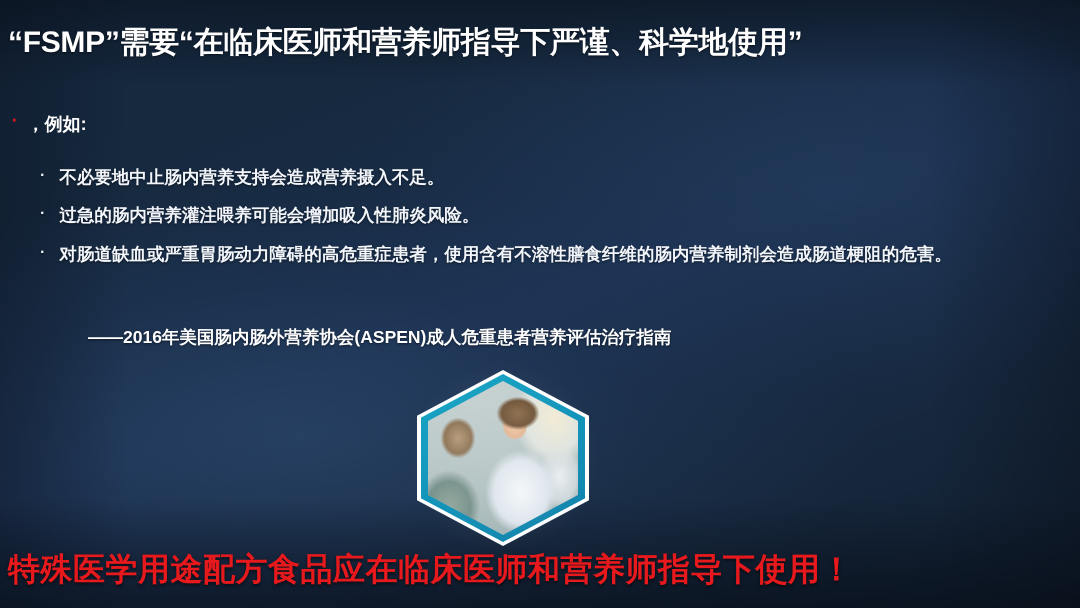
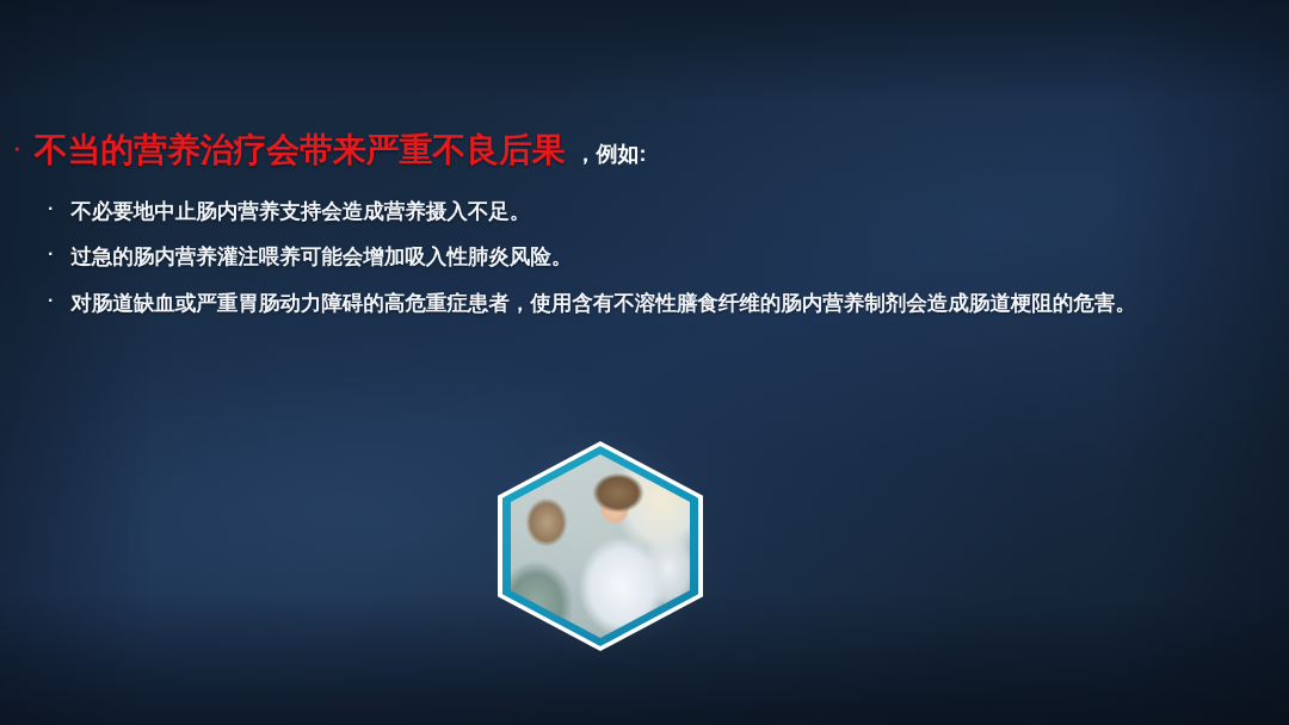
- “FSMP”需要“在临床医师和营养师指导下严谨、科学地使用”
  ·
+ 不当的营养治疗会带来严重不良后果
  ，例如:
  ·
  不必要地中止肠内营养支持会造成营养摄入不足。
  ·
  过急的肠内营养灌注喂养可能会增加吸入性肺炎风险。
  ·
  对肠道缺血或严重胃肠动力障碍的高危重症患者，使用含有不溶性膳食纤维的肠内营养制剂会造成肠道梗阻的危害。
- ——2016年美国肠内肠外营养协会(ASPEN)成人危重患者营养评估治疗指南
- 特殊医学用途配方食品应在临床医师和营养师指导下使用！
